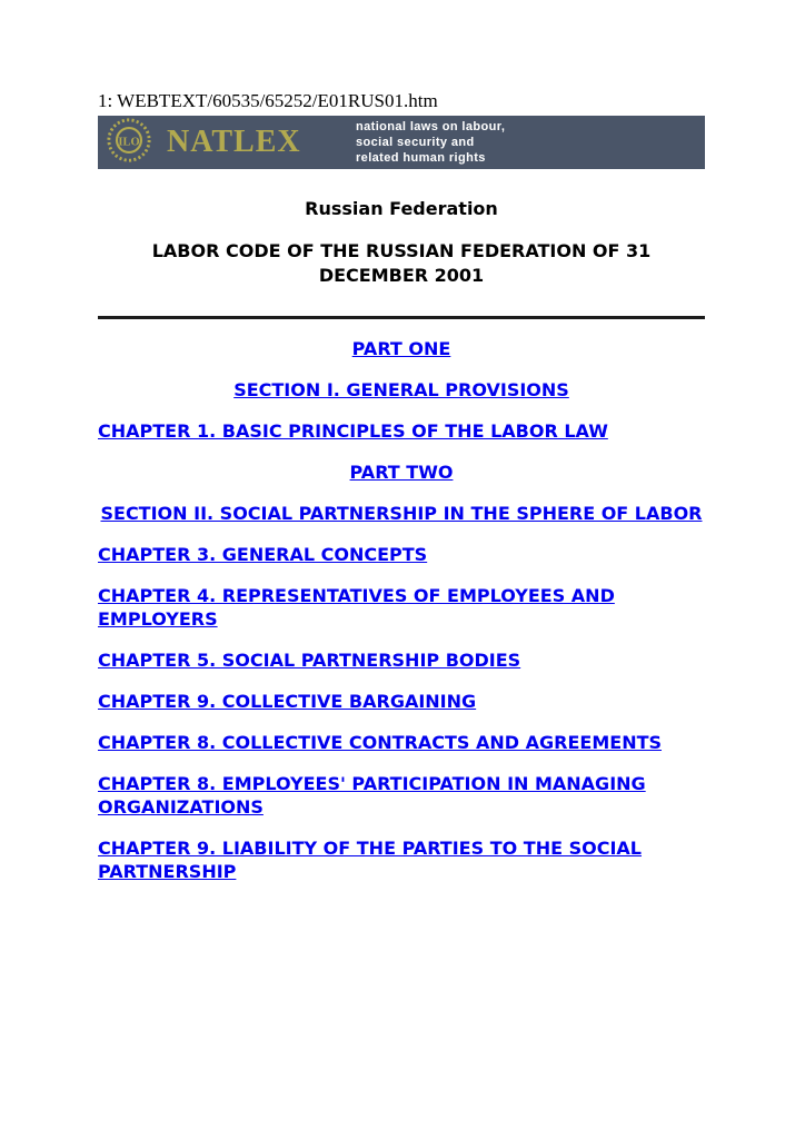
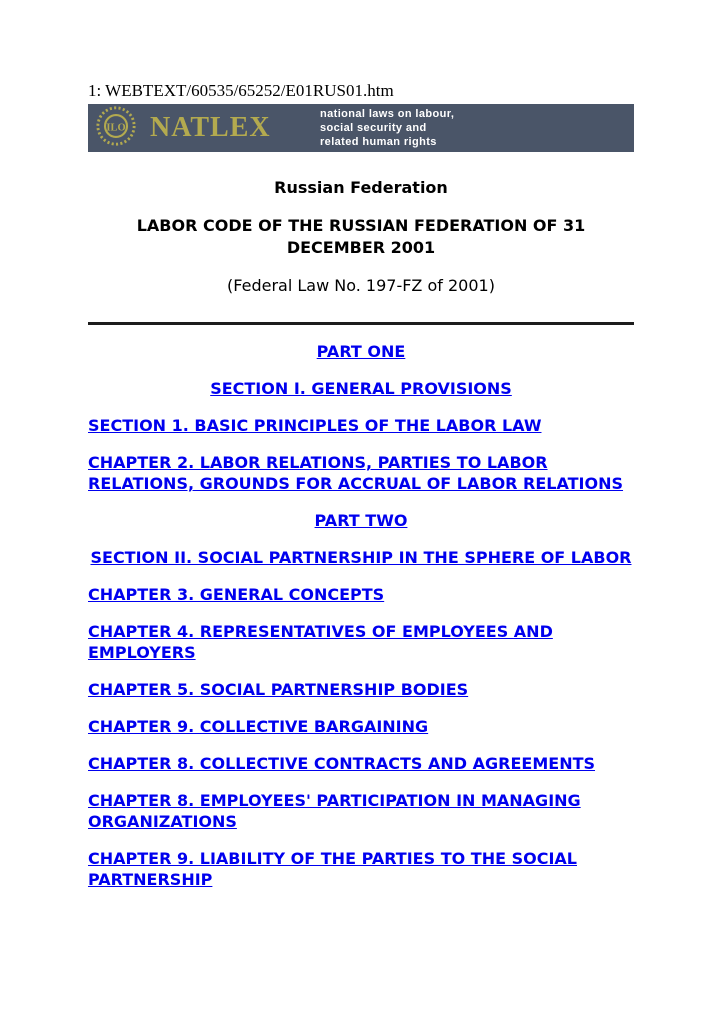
  1: WEBTEXT/60535/65252/E01RUS01.htm
  ILO
  NATLEX
  national laws on labour,
  social security and
  related human rights
  Russian Federation
  LABOR CODE OF THE RUSSIAN FEDERATION OF 31 DECEMBER 2001
+ (Federal Law No. 197-FZ of 2001)
  PART ONE
  SECTION I. GENERAL PROVISIONS
- CHAPTER 1. BASIC PRINCIPLES OF THE LABOR LAW
+ SECTION 1. BASIC PRINCIPLES OF THE LABOR LAW
+ CHAPTER 2. LABOR RELATIONS, PARTIES TO LABOR RELATIONS, GROUNDS FOR ACCRUAL OF LABOR RELATIONS
  PART TWO
  SECTION II. SOCIAL PARTNERSHIP IN THE SPHERE OF LABOR
  CHAPTER 3. GENERAL CONCEPTS
  CHAPTER 4. REPRESENTATIVES OF EMPLOYEES AND EMPLOYERS
  CHAPTER 5. SOCIAL PARTNERSHIP BODIES
  CHAPTER 9. COLLECTIVE BARGAINING
  CHAPTER 8. COLLECTIVE CONTRACTS AND AGREEMENTS
  CHAPTER 8. EMPLOYEES' PARTICIPATION IN MANAGING ORGANIZATIONS
  CHAPTER 9. LIABILITY OF THE PARTIES TO THE SOCIAL PARTNERSHIP
